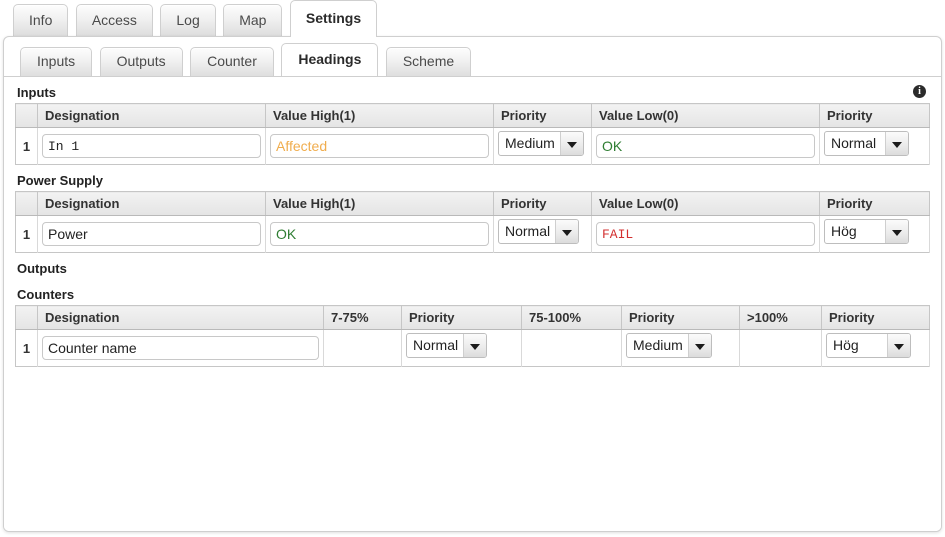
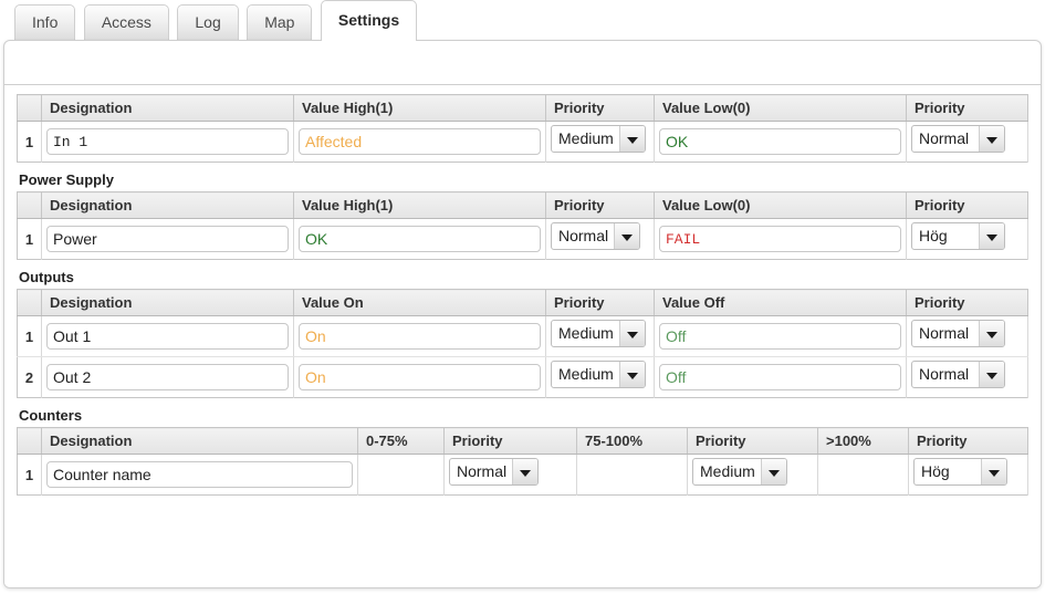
  Info Access Log Map Settings
- Inputs Outputs Counter Headings Scheme
- Inputs
- i
  	Designation	Value High(1)	Priority	Value Low(0)	Priority
  1	In 1	Affected	Medium	OK	Normal
  Power Supply
  	Designation	Value High(1)	Priority	Value Low(0)	Priority
  1	Power	OK	Normal	FAIL	Hög
  Outputs
+ 	Designation	Value On	Priority	Value Off	Priority
+ 1	Out 1	On	Medium	Off	Normal
+ 2	Out 2	On	Medium	Off	Normal
  Counters
- 	Designation	7-75%	Priority	75-100%	Priority	>100%	Priority
+ 	Designation	0-75%	Priority	75-100%	Priority	>100%	Priority
  1	Counter name		Normal		Medium		Hög
